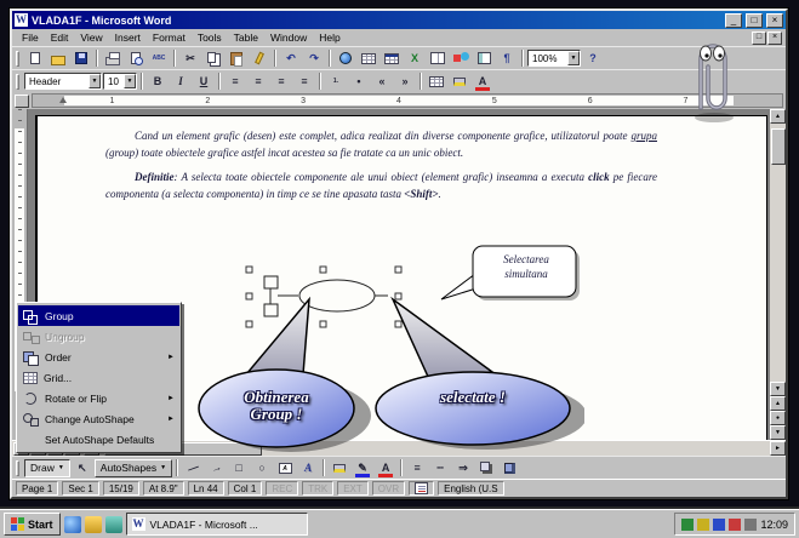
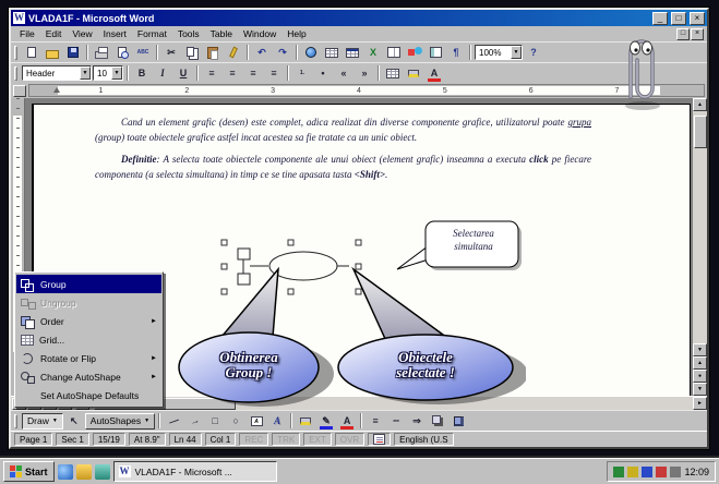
  W
  VLADA1F - Microsoft Word
  _
  □
  ×
  File
  Edit
  View
  Insert
  Format
  Tools
  Table
  Window
  Help
  ✂
  ↶
  ↷
  X
  ¶
  100%
  ?
  Header
  10
  B
  I
  U
  ≡
  ≡
  ≡
  ≡
  •
  «
  »
  A
  Cand un element grafic (desen) este complet, adica realizat din diverse componente grafice, utilizatorul poate grupa (group) toate obiectele grafice astfel incat acestea sa fie tratate ca un unic obiect.
- Definitie: A selecta toate obiectele componente ale unui obiect (element grafic) inseamna a executa click pe fiecare componenta (a selecta componenta) in timp ce se tine apasata tasta <Shift>.
+ Definitie: A selecta toate obiectele componente ale unui obiect (element grafic) inseamna a executa click pe fiecare componenta (a selecta simultana) in timp ce se tine apasata tasta <Shift>.
  Draw
  ↖
  AutoShapes
  □
  ○
  A
  ✎
  A
  ≡
  ╌
  ⇒
  Page 1
  Sec 1
  15/19
  At 8.9"
  Ln 44
  Col 1
  REC
  TRK
  EXT
  OVR
  English (U.S
  Selectarea
  simultana
  Group
  Ungroup
  Order
  Grid...
  Rotate or Flip
  Change AutoShape
  Set AutoShape Defaults
  Obtinerea
  Group !
+ Obiectele
  selectate !
  Start
  W
  VLADA1F - Microsoft ...
  12:09
